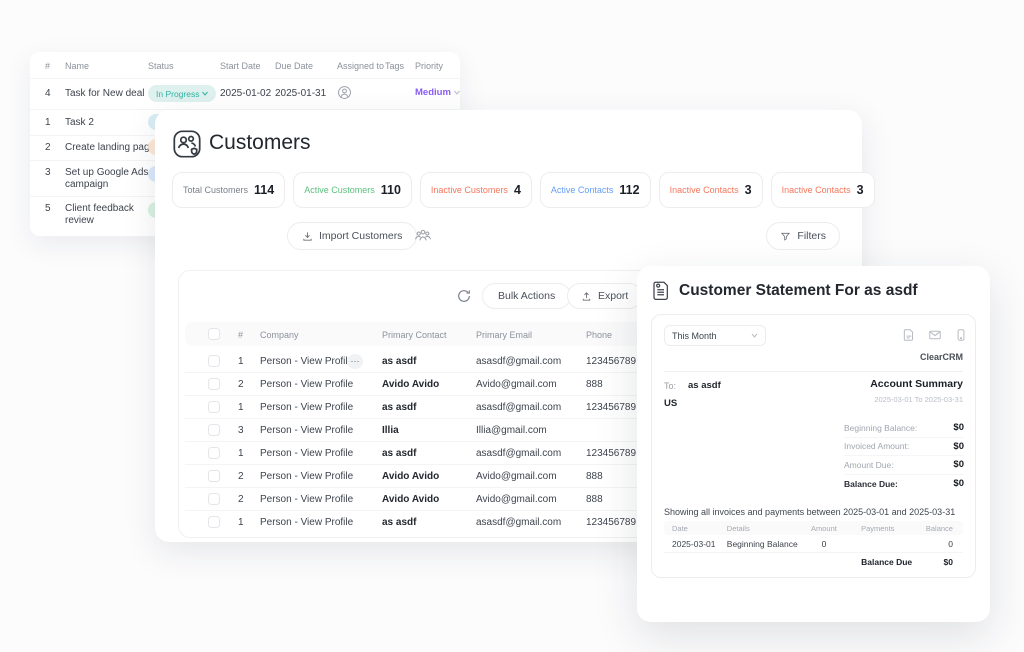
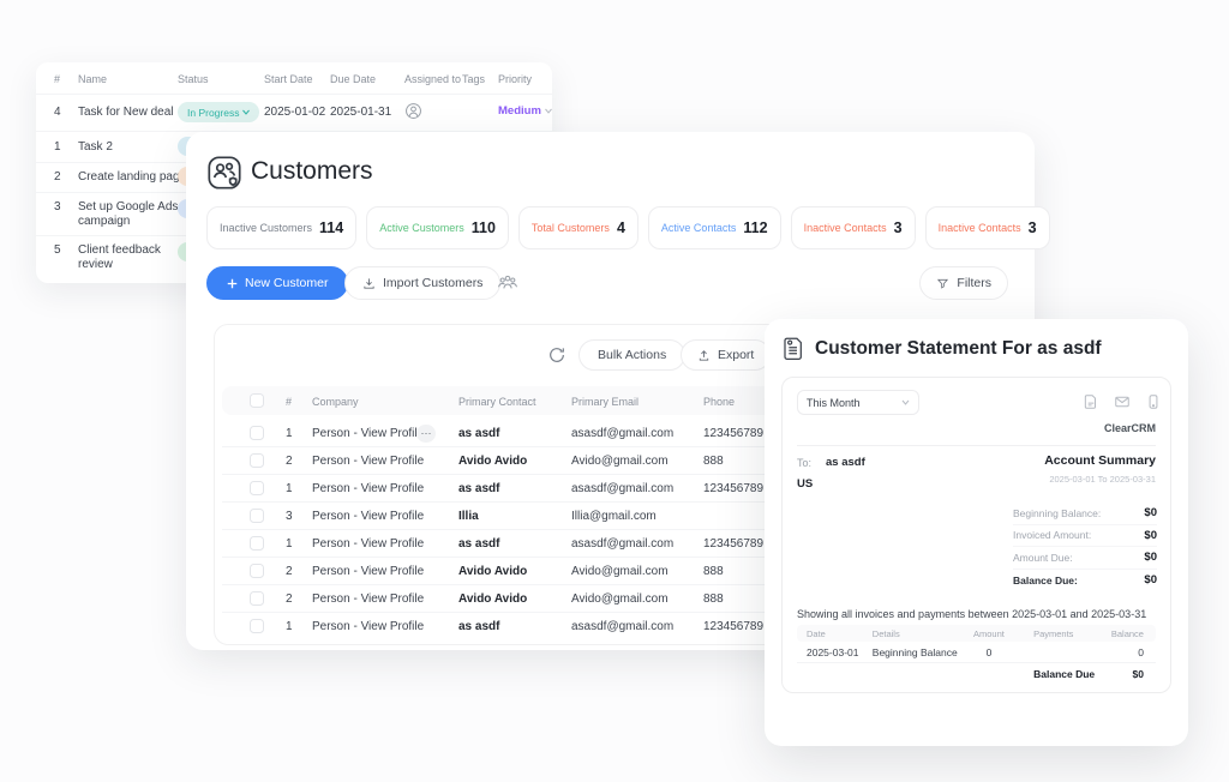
  #
  Name
  Status
  Start Date
  Due Date
  Assigned to
  Tags
  Priority
  4
  Task for New deal
  In Progress
  2025-01-02
  2025-01-31
  Medium
  1
  Task 2
  2
  Create landing pag
  3
  Set up Google Ads campaign
  5
  Client feedback review
  Customers
- Total Customers
+ Inactive Customers
  114
  Active Customers
  110
- Inactive Customers
+ Total Customers
  4
  Active Contacts
  112
  Inactive Contacts
  3
  Inactive Contacts
  3
+ New Customer
  Import Customers
  Filters
  Bulk Actions
  Export
  #
  Company
  Primary Contact
  Primary Email
  Phone
  1
  Person - View Profi
  ⋯
  as asdf
  asasdf@gmail.com
  123456789
  2
  Person - View Profile
  Avido Avido
  Avido@gmail.com
  888
  1
  Person - View Profile
  as asdf
  asasdf@gmail.com
  123456789
  3
  Person - View Profile
  Illia
  Illia@gmail.com
  1
  Person - View Profile
  as asdf
  asasdf@gmail.com
  123456789
  2
  Person - View Profile
  Avido Avido
  Avido@gmail.com
  888
  2
  Person - View Profile
  Avido Avido
  Avido@gmail.com
  888
  1
  Person - View Profile
  as asdf
  asasdf@gmail.com
  123456789
  Customer Statement For as asdf
  This Month
  ClearCRM
  To:
  as asdf
  US
  Account Summary
  2025-03-01 To 2025-03-31
  Beginning Balance:
  $0
  Invoiced Amount:
  $0
  Amount Due:
  $0
  Balance Due:
  $0
  Showing all invoices and payments between 2025-03-01 and 2025-03-31
  Date
  Details
  Amount
  Payments
  Balance
  2025-03-01
  Beginning Balance
  0
  0
  Balance Due
  $0
